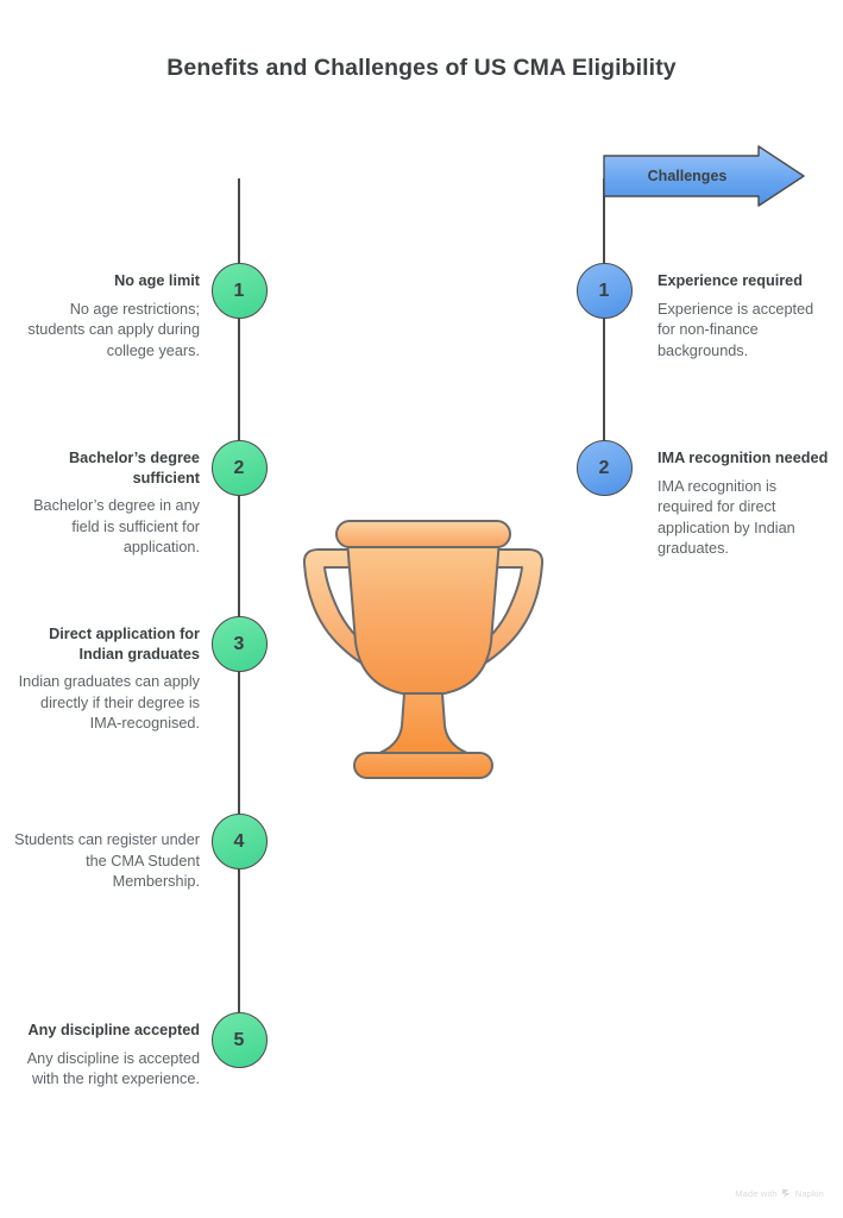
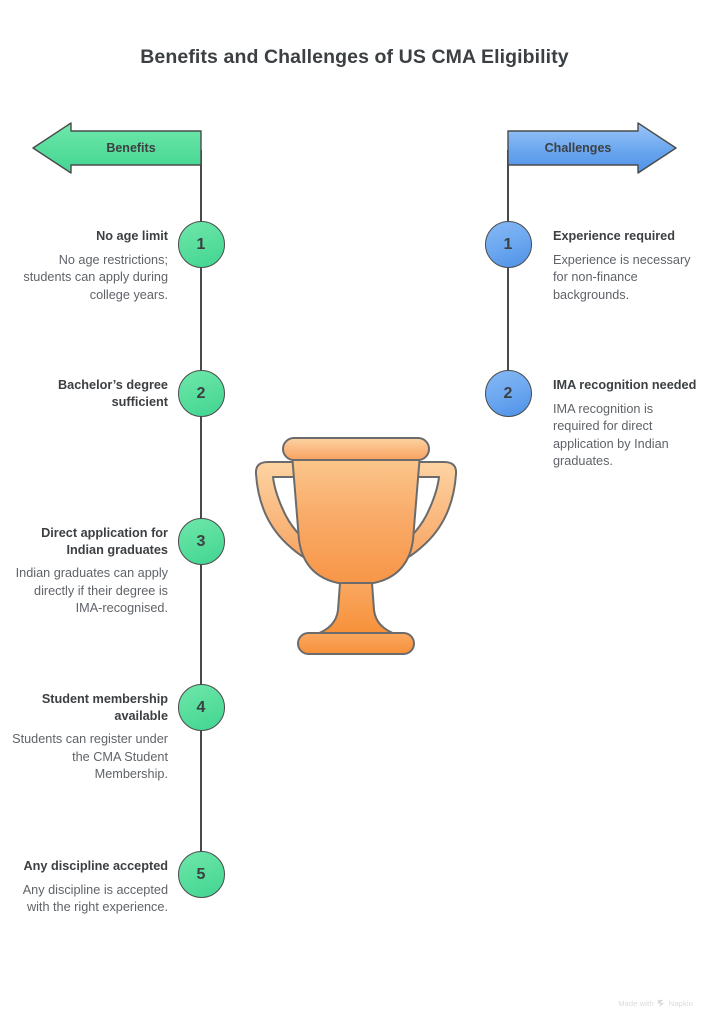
  Benefits and Challenges of US CMA Eligibility
+ Benefits
  Challenges
  1
  No age limit
  No age restrictions; students can apply during college years.
  2
  Bachelor’s degree sufficient
- Bachelor’s degree in any field is sufficient for application.
  3
  Direct application for Indian graduates
  Indian graduates can apply directly if their degree is IMA-recognised.
  4
+ Student membership available
  Students can register under the CMA Student Membership.
  5
  Any discipline accepted
  Any discipline is accepted with the right experience.
  1
  Experience required
- Experience is accepted for non-finance backgrounds.
+ Experience is necessary for non-finance backgrounds.
  2
  IMA recognition needed
  IMA recognition is required for direct application by Indian graduates.
  Made with
  Napkin
